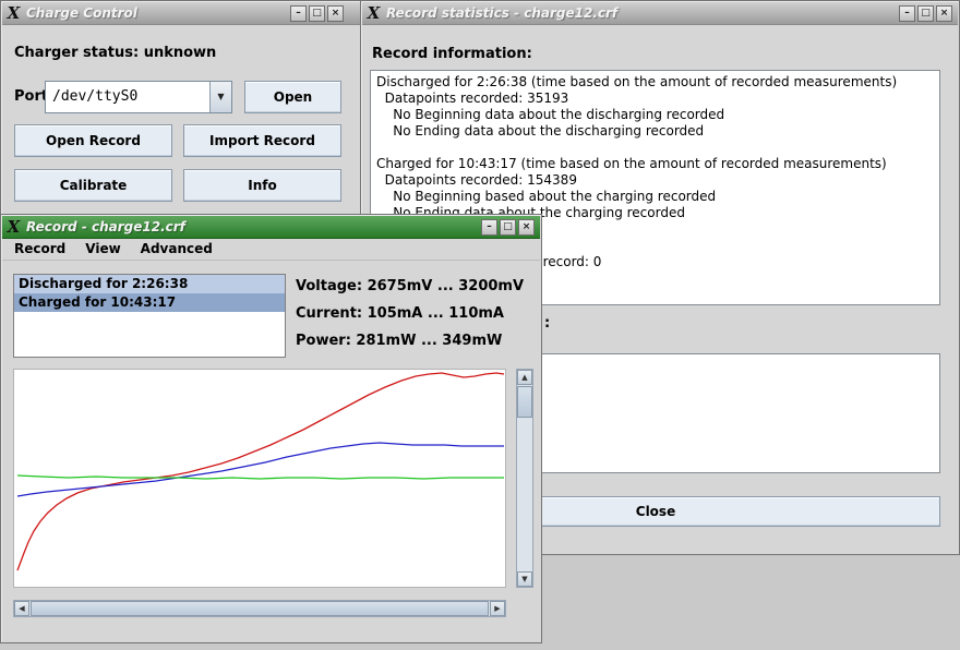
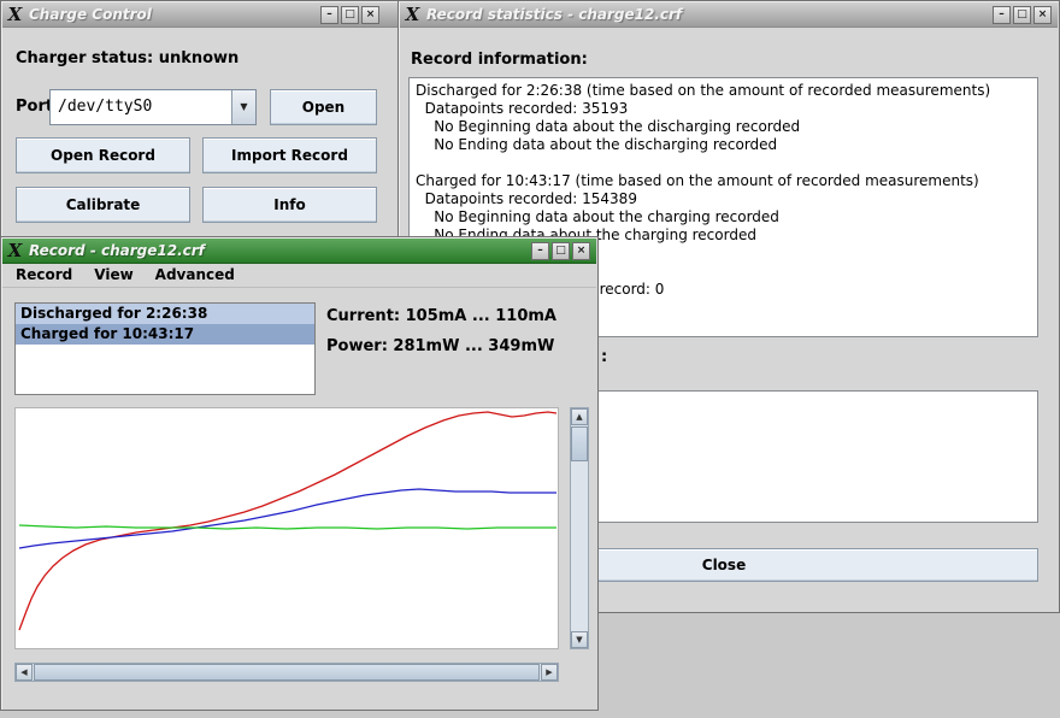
  X
  Charge Control
  –
  □
  ×
  Charger status: unknown
  /dev/ttyS0
  ▼
  Open
  Open Record
  Import Record
  Calibrate
  Info
  X
  Record statistics - charge12.crf
  –
  □
  ×
  Record information:
  Discharged for 2:26:38 (time based on the amount of recorded measurements)
  Datapoints recorded: 35193
  No Beginning data about the discharging recorded
  No Ending data about the discharging recorded
  Charged for 10:43:17 (time based on the amount of recorded measurements)
  Datapoints recorded: 154389
- No Beginning based about the charging recorded
+ No Beginning data about the charging recorded
  No Ending data about the charging recorded
  record: 0
  :
  Close
  X
  Record - charge12.crf
  –
  □
  ×
  Record
  View
  Advanced
  Discharged for 2:26:38
  Charged for 10:43:17
- Voltage: 2675mV ... 3200mV
  Current: 105mA ... 110mA
  Power: 281mW ... 349mW
  ▲
  ▼
  ◀
  ▶
